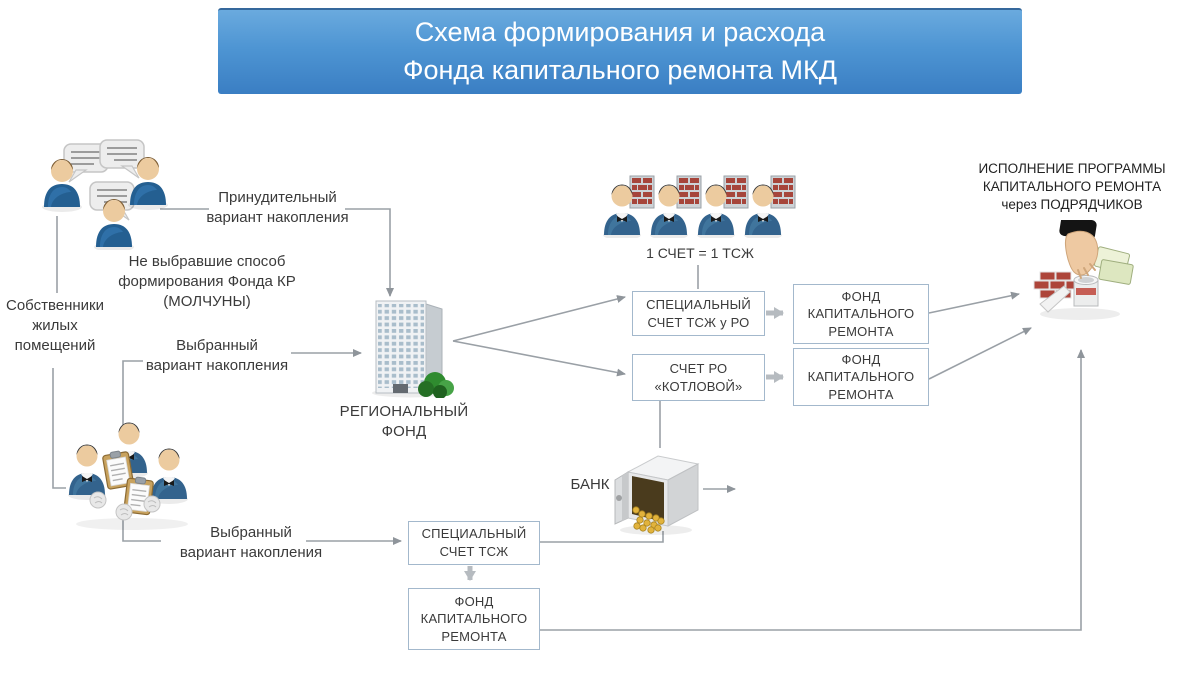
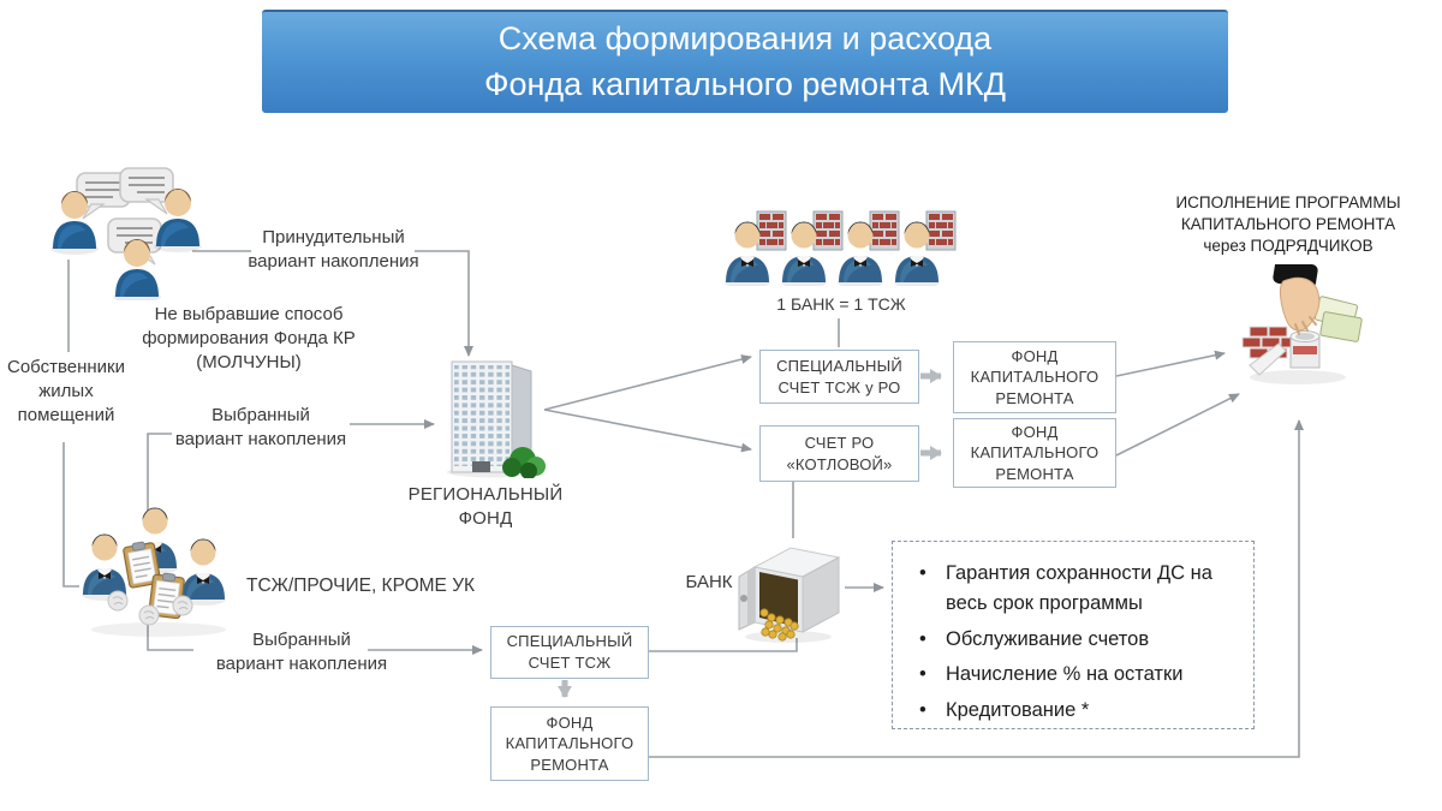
  Схема формирования и расхода
  Фонда капитального ремонта МКД
  Собственники
  жилых
  помещений
  Принудительный
  вариант накопления
  Не выбравшие способ
  формирования Фонда КР
  (МОЛЧУНЫ)
  Выбранный
  вариант накопления
  РЕГИОНАЛЬНЫЙ
  ФОНД
- 1 СЧЕТ = 1 ТСЖ
+ 1 БАНК = 1 ТСЖ
  БАНК
  ИСПОЛНЕНИЕ ПРОГРАММЫ
  КАПИТАЛЬНОГО РЕМОНТА
  через ПОДРЯДЧИКОВ
+ ТСЖ/ПРОЧИЕ, КРОМЕ УК
  Выбранный
  вариант накопления
  СПЕЦИАЛЬНЫЙ
  СЧЕТ ТСЖ у РО
  ФОНД
  КАПИТАЛЬНОГО
  РЕМОНТА
  СЧЕТ РО
  «КОТЛОВОЙ»
  ФОНД
  КАПИТАЛЬНОГО
  РЕМОНТА
  СПЕЦИАЛЬНЫЙ
  СЧЕТ ТСЖ
  ФОНД
  КАПИТАЛЬНОГО
  РЕМОНТА
+ Гарантия сохранности ДС на весь срок программы
+ Обслуживание счетов
+ Начисление % на остатки
+ Кредитование *
